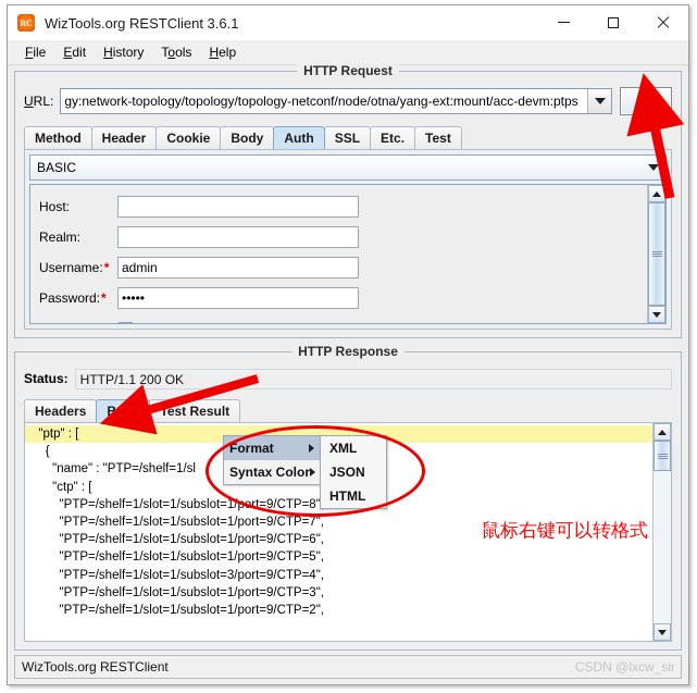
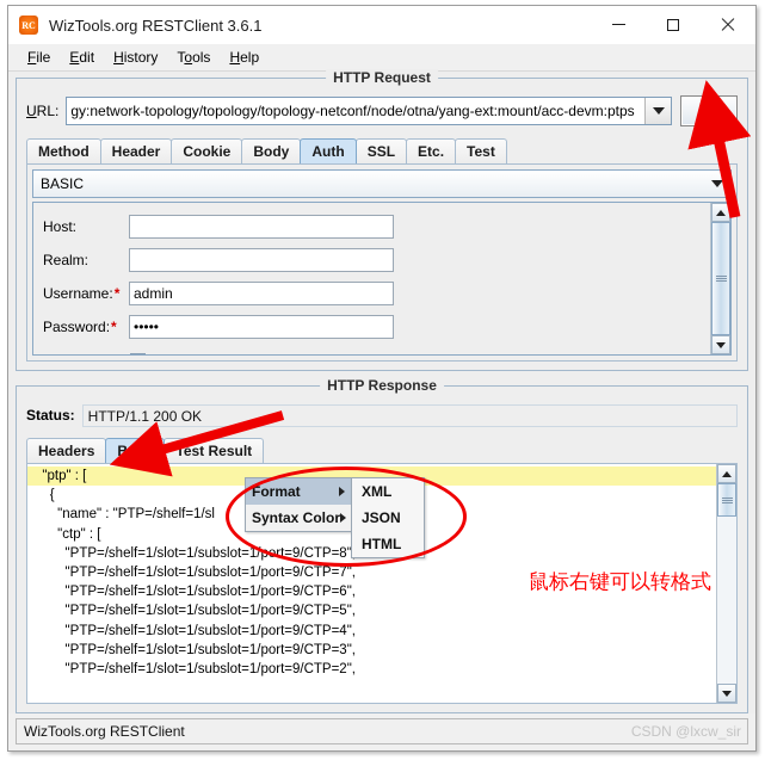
  RC
  WizTools.org RESTClient 3.6.1
  File
  Edit
  History
  Tools
  Help
  HTTP Request
  URL:
  gy:network-topology/topology/topology-netconf/node/otna/yang-ext:mount/acc-devm:ptps
  Method
  Header
  Cookie
  Body
  Auth
  SSL
  Etc.
  Test
  BASIC
  Host:
  Realm:
  Username:*
  admin
  Password:*
  •••••
  HTTP Response
  Status:
  HTTP/1.1 200 OK
  Headers
  Test Result
  "ptp" : [
  {
  "name" : "PTP=/shelf=1/sl
  "ctp" : [
  "PTP=/shelf=1/slot=1/subslot=1/port=9/CTP=8"
  "PTP=/shelf=1/slot=1/subslot=1/port=9/CTP=7",
  "PTP=/shelf=1/slot=1/subslot=1/port=9/CTP=6",
  "PTP=/shelf=1/slot=1/subslot=1/port=9/CTP=5",
- "PTP=/shelf=1/slot=1/subslot=3/port=9/CTP=4",
+ "PTP=/shelf=1/slot=1/subslot=1/port=9/CTP=4",
  "PTP=/shelf=1/slot=1/subslot=1/port=9/CTP=3",
  "PTP=/shelf=1/slot=1/subslot=1/port=9/CTP=2",
  鼠标右键可以转格式
  Format
  Syntax Color
  XML
  JSON
  HTML
  WizTools.org RESTClient
  CSDN @lxcw_sir
